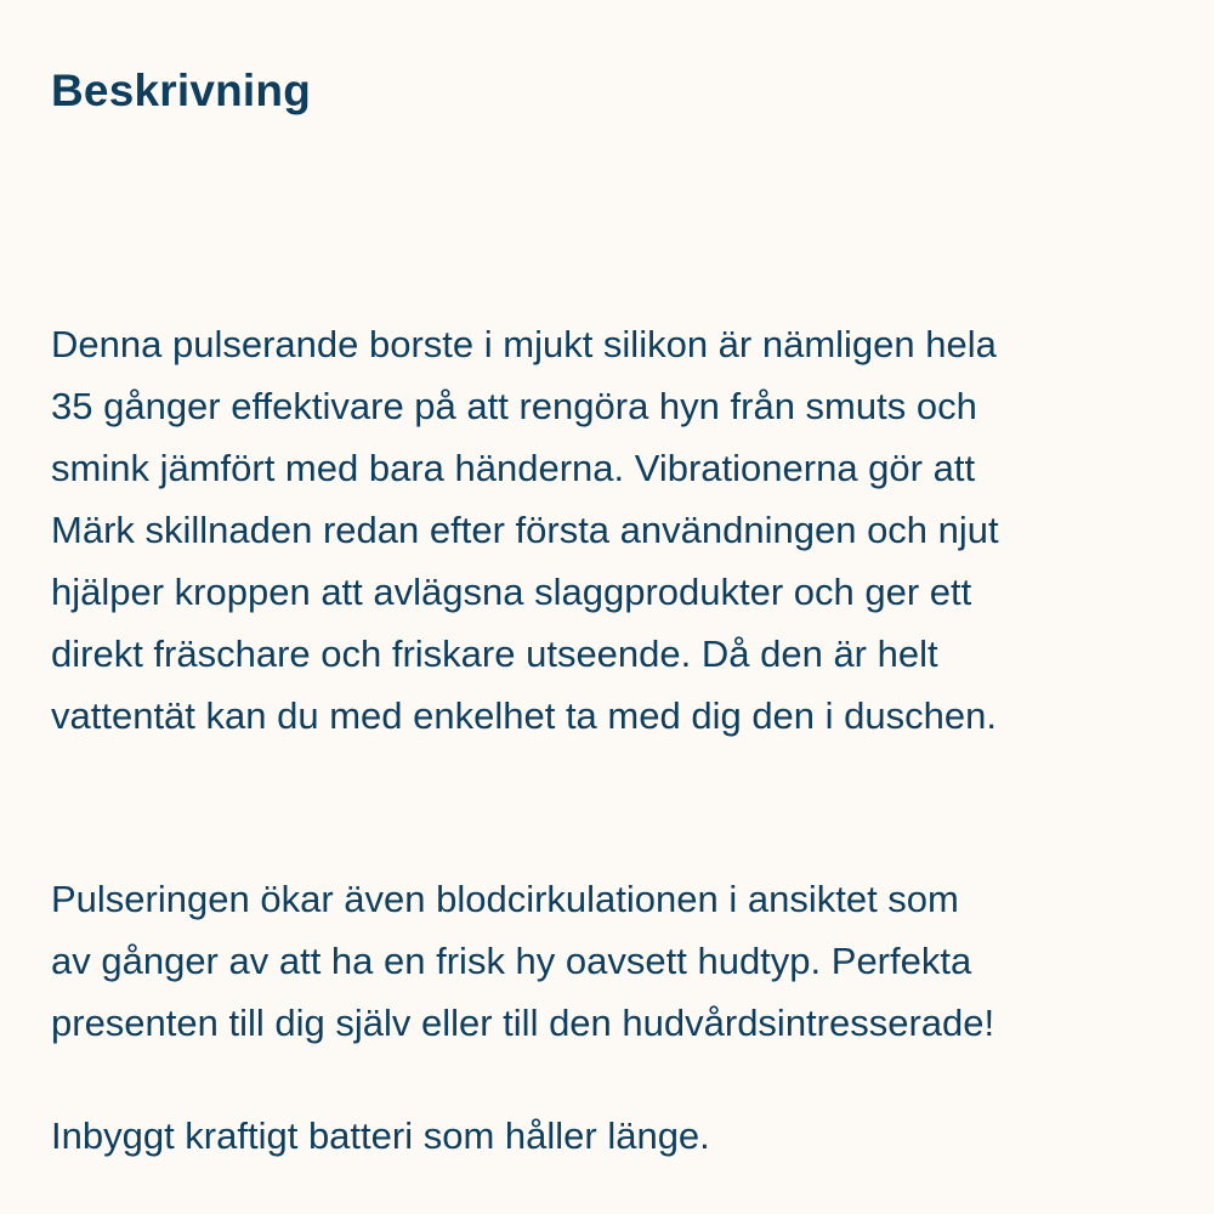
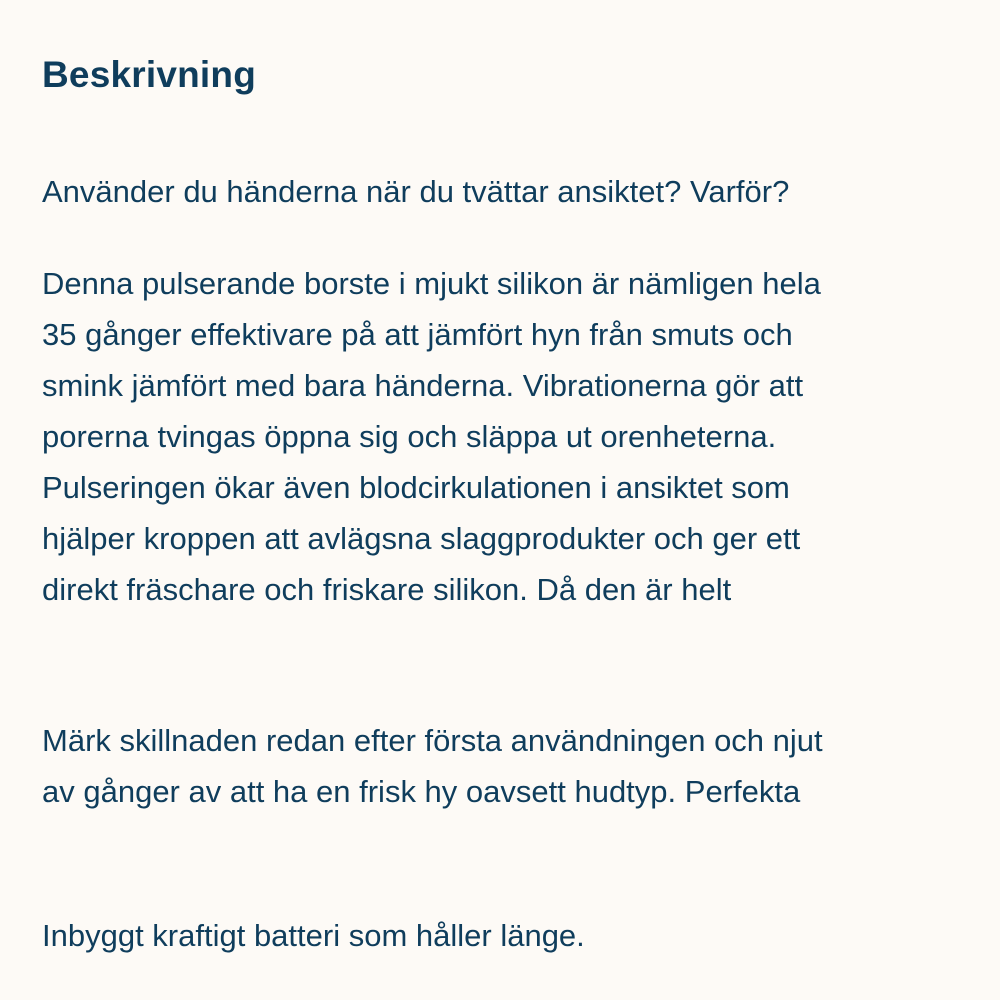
  Beskrivning
+ Använder du händerna när du tvättar ansiktet? Varför?
  Denna pulserande borste i mjukt silikon är nämligen hela
- 35 gånger effektivare på att rengöra hyn från smuts och
+ 35 gånger effektivare på att jämfört hyn från smuts och
  smink jämfört med bara händerna. Vibrationerna gör att
+ porerna tvingas öppna sig och släppa ut orenheterna.
- Märk skillnaden redan efter första användningen och njut
+ Pulseringen ökar även blodcirkulationen i ansiktet som
  hjälper kroppen att avlägsna slaggprodukter och ger ett
- direkt fräschare och friskare utseende. Då den är helt
+ direkt fräschare och friskare silikon. Då den är helt
- vattentät kan du med enkelhet ta med dig den i duschen.
- Pulseringen ökar även blodcirkulationen i ansiktet som
+ Märk skillnaden redan efter första användningen och njut
  av gånger av att ha en frisk hy oavsett hudtyp. Perfekta
- presenten till dig själv eller till den hudvårdsintresserade!
  Inbyggt kraftigt batteri som håller länge.
